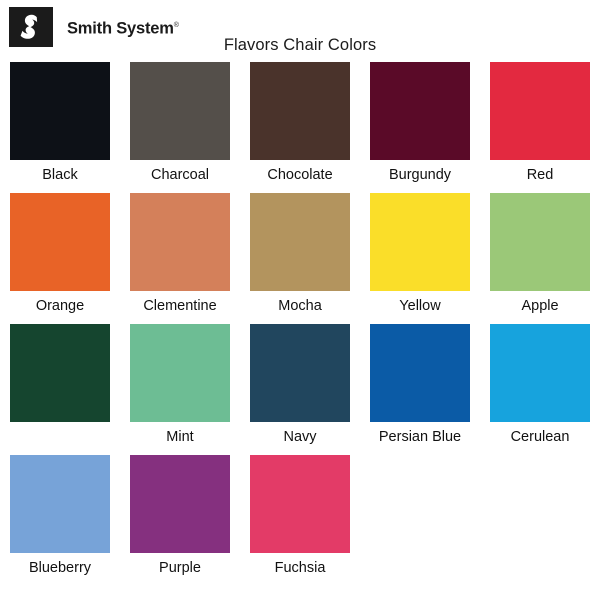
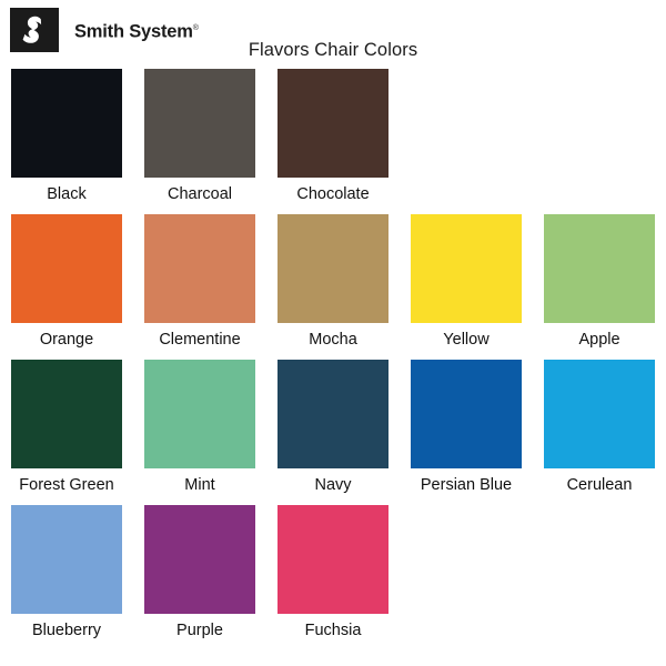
  Smith System
  Flavors Chair Colors
  Black
  Charcoal
  Chocolate
- Burgundy
- Red
  Orange
  Clementine
  Mocha
  Yellow
  Apple
+ Forest Green
  Mint
  Navy
  Persian Blue
  Cerulean
  Blueberry
  Purple
  Fuchsia
